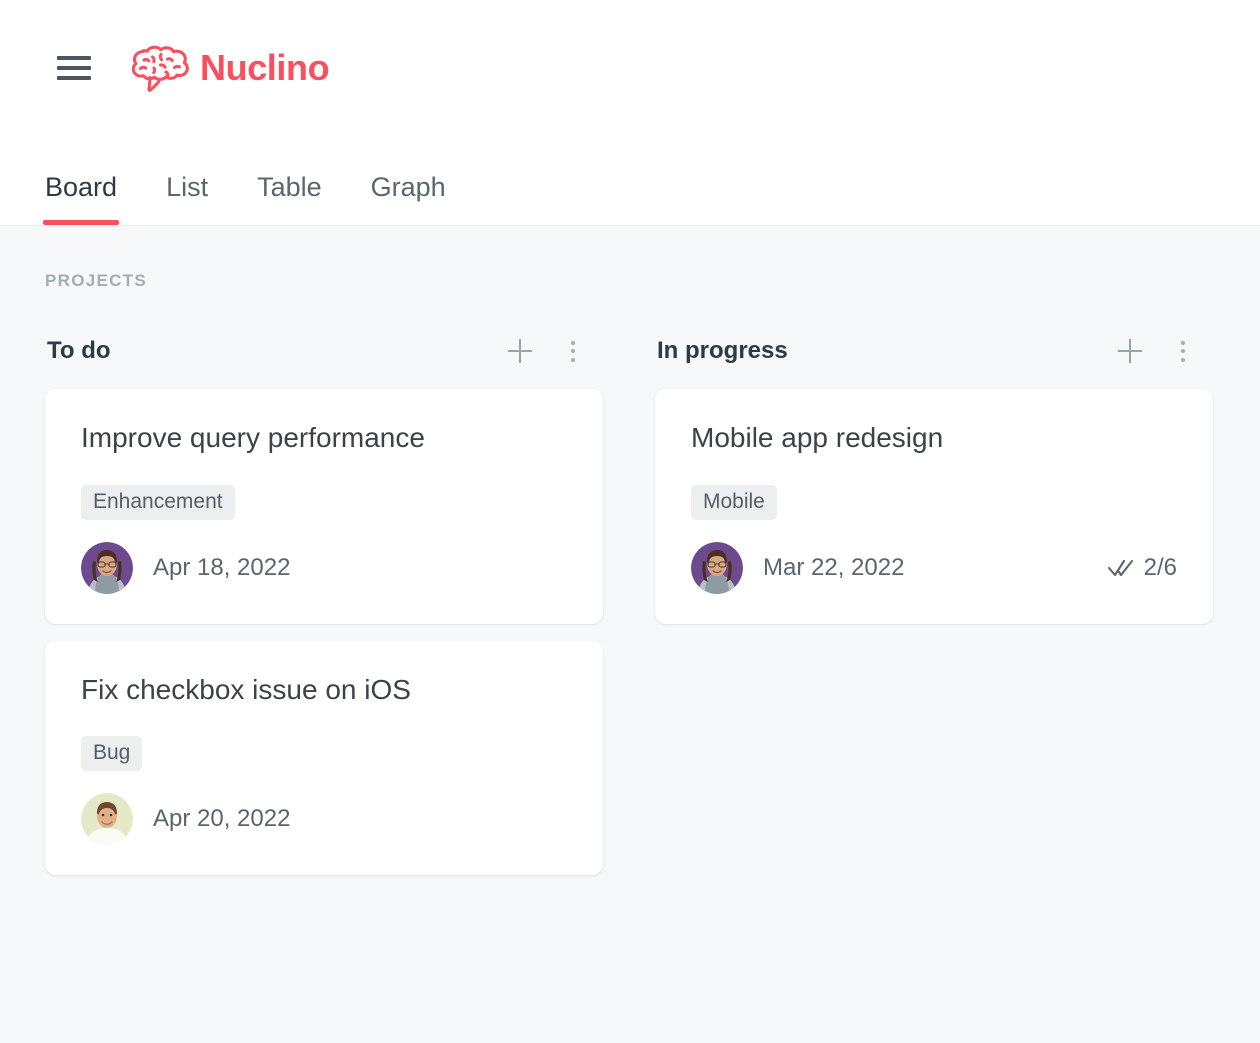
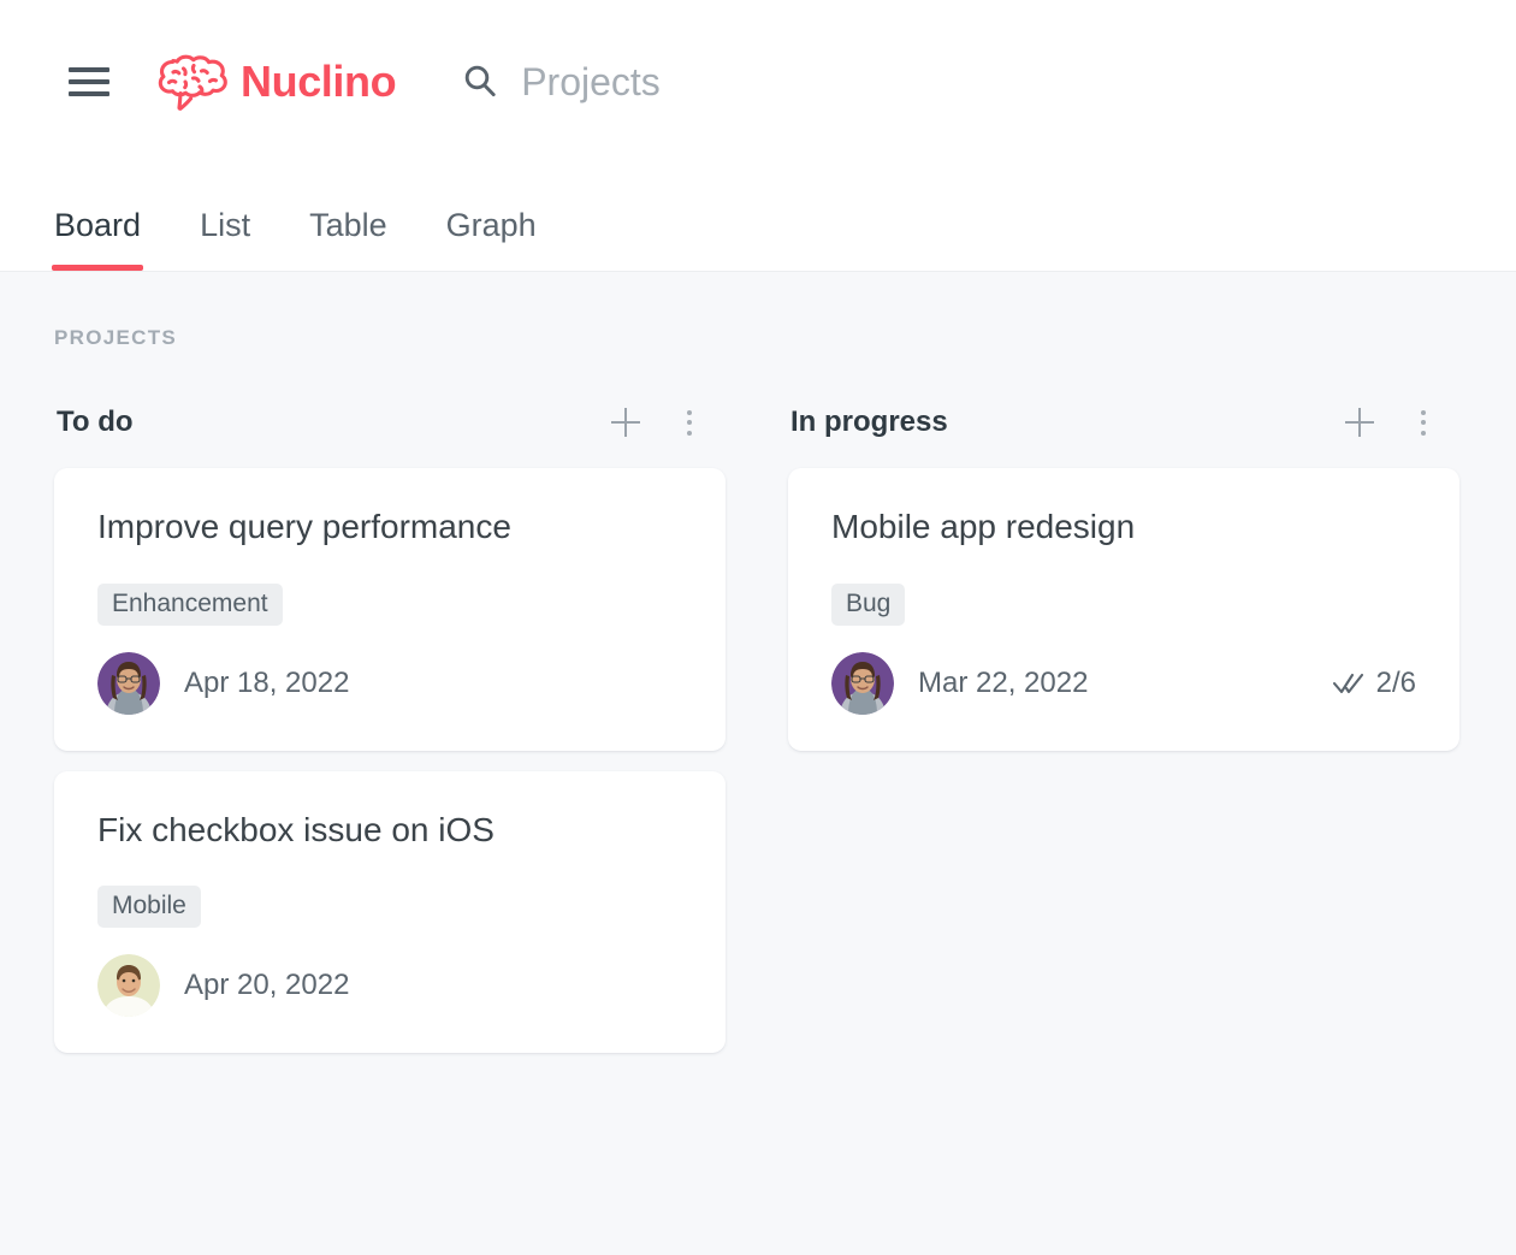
  Nuclino
+ Projects
  Board
  List
  Table
  Graph
  PROJECTS
  To do
  Improve query performance
  Enhancement
  Apr 18, 2022
  Fix checkbox issue on iOS
- Bug
+ Mobile
  Apr 20, 2022
  In progress
  Mobile app redesign
- Mobile
+ Bug
  Mar 22, 2022
  2/6
